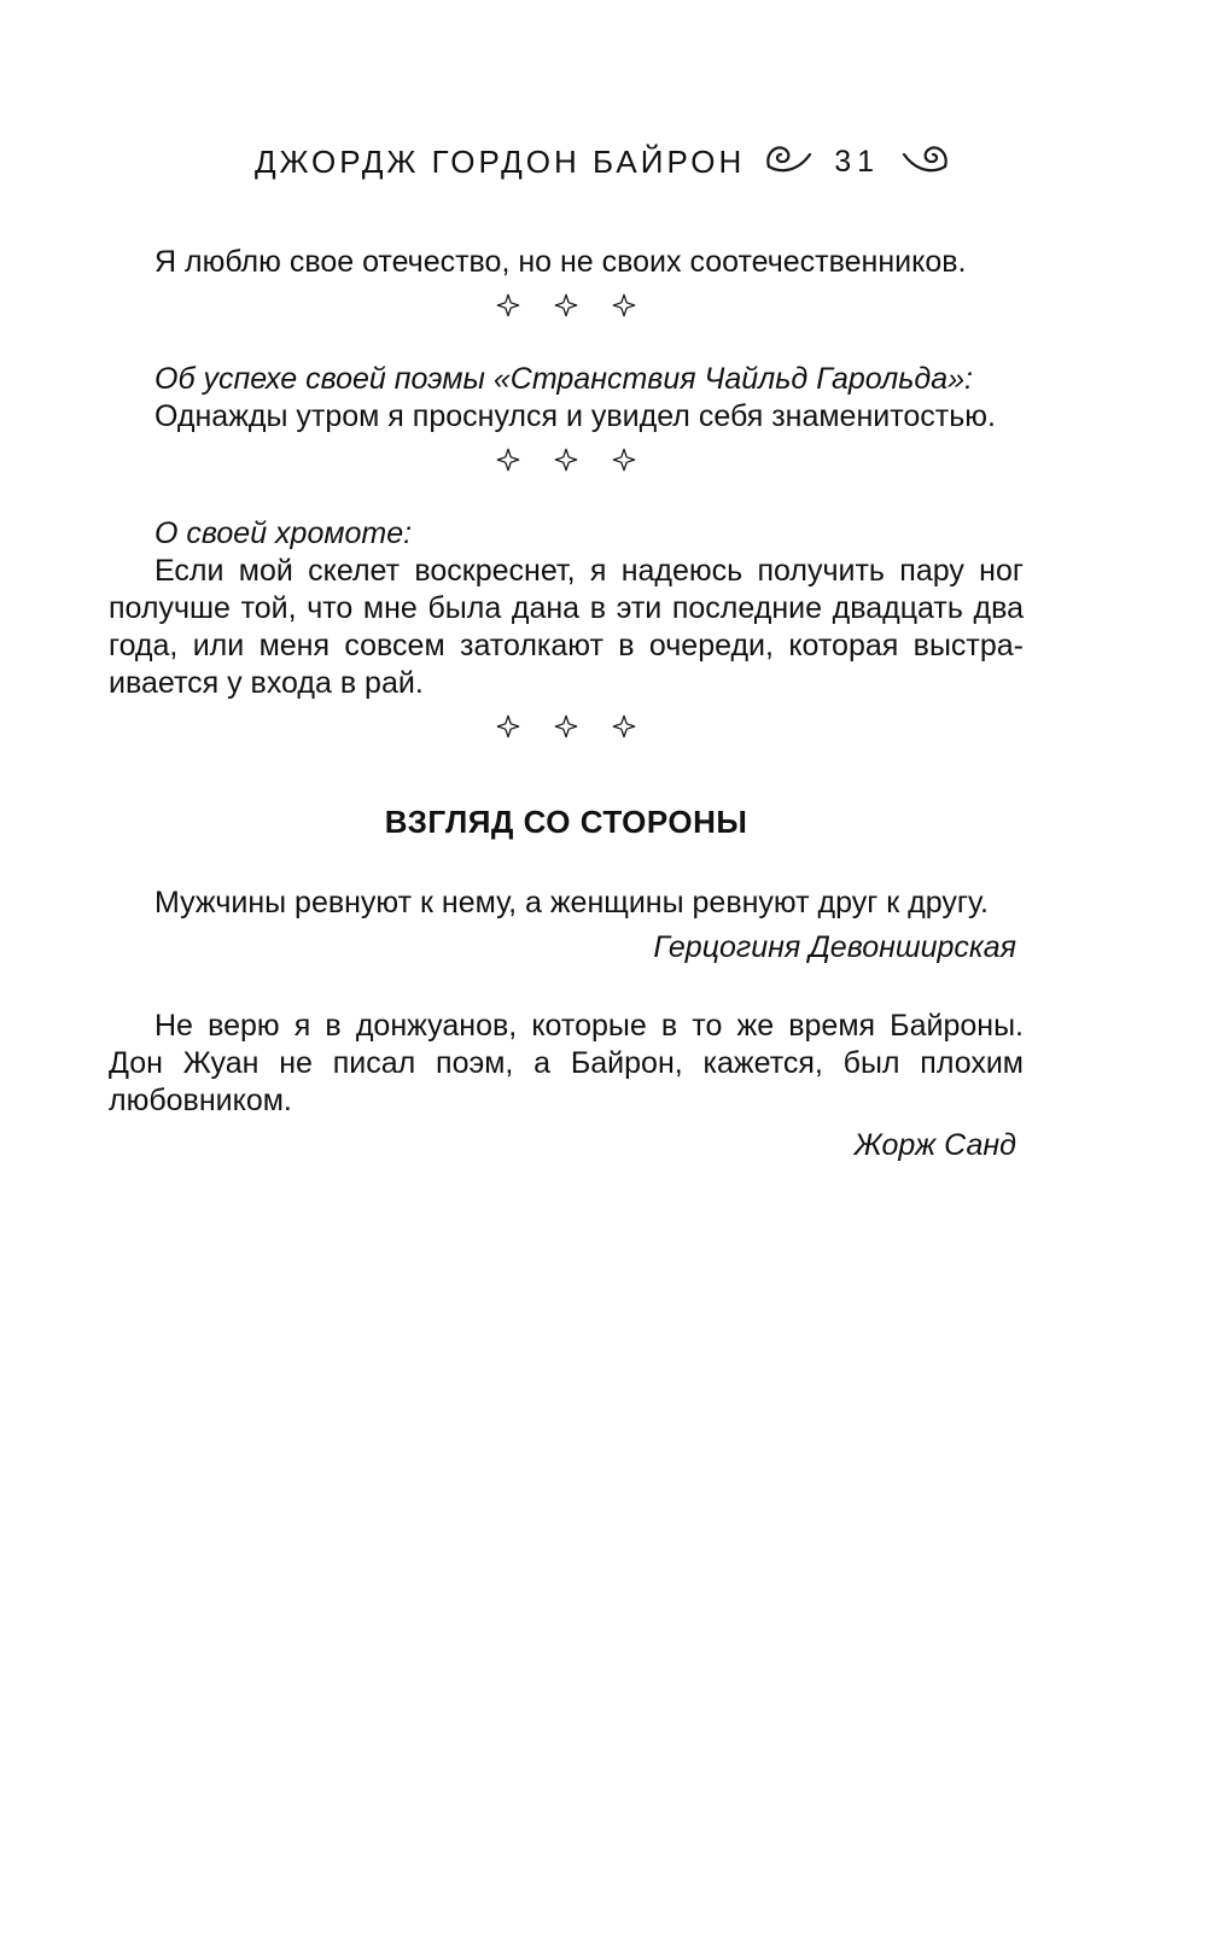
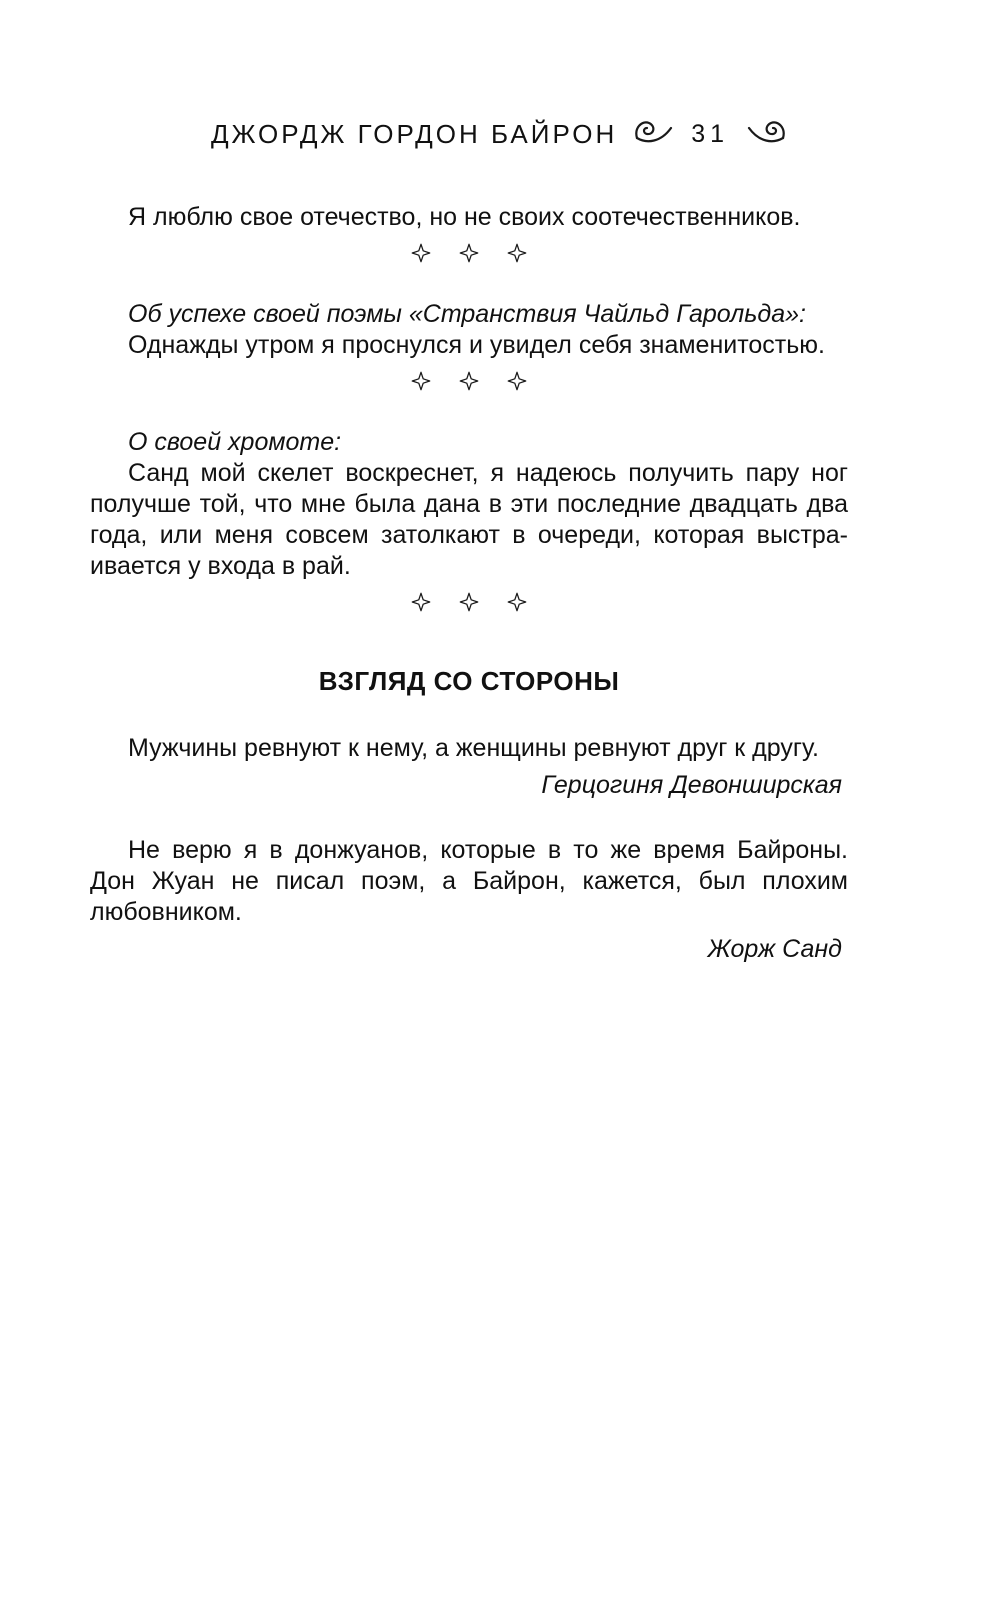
  ДЖОРДЖ ГОРДОН БАЙРОН
  31
  Я люблю свое отечество, но не своих соотечественников.
  Об успехе своей поэмы «Странствия Чайльд Гарольда»:
  Однажды утром я проснулся и увидел себя знаменито­стью.
  О своей хромоте:
- Если мой скелет воскреснет, я надеюсь получить пару ног получше той, что мне была дана в эти последние двадцать два года, или меня совсем затолкают в очереди, которая выстра­ивается у входа в рай.
+ Санд мой скелет воскреснет, я надеюсь получить пару ног получше той, что мне была дана в эти последние двадцать два года, или меня совсем затолкают в очереди, которая выстра­ивается у входа в рай.
  ВЗГЛЯД СО СТОРОНЫ
  Мужчины ревнуют к нему, а женщины ревнуют друг к другу.
  Герцогиня Девонширская
  Не верю я в донжуанов, которые в то же время Байро­ны. Дон Жуан не писал поэм, а Байрон, кажется, был плохим любовником.
  Жорж Санд
